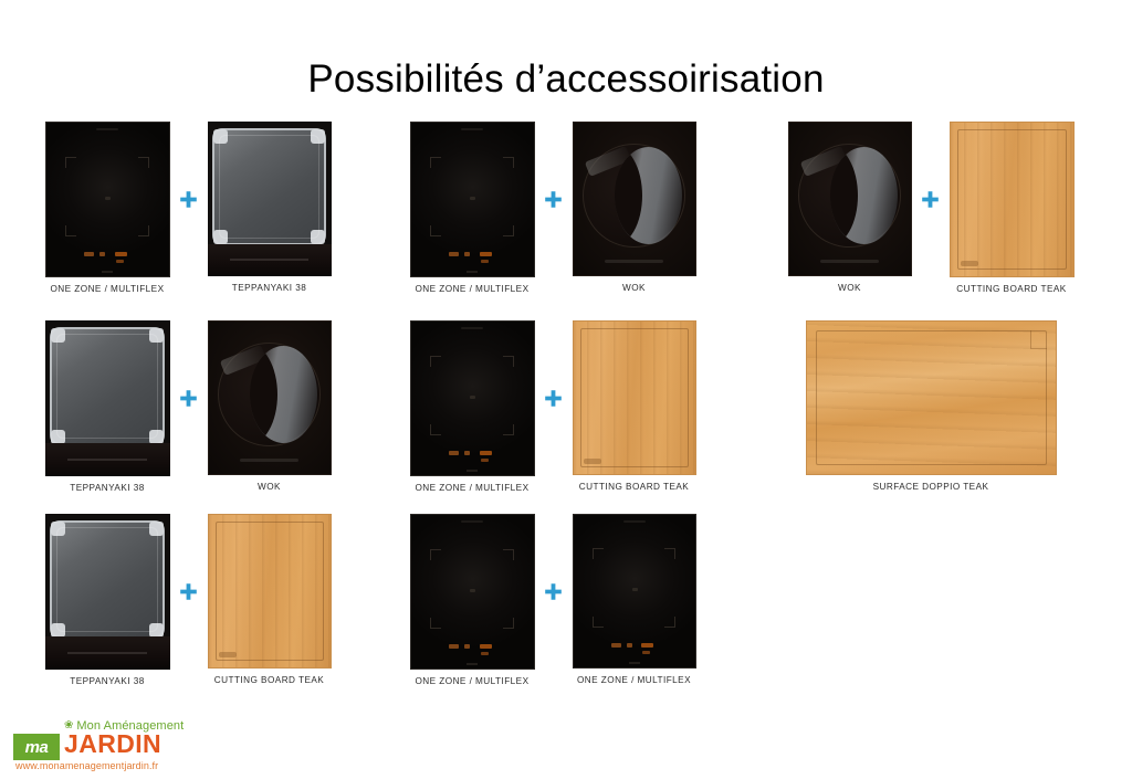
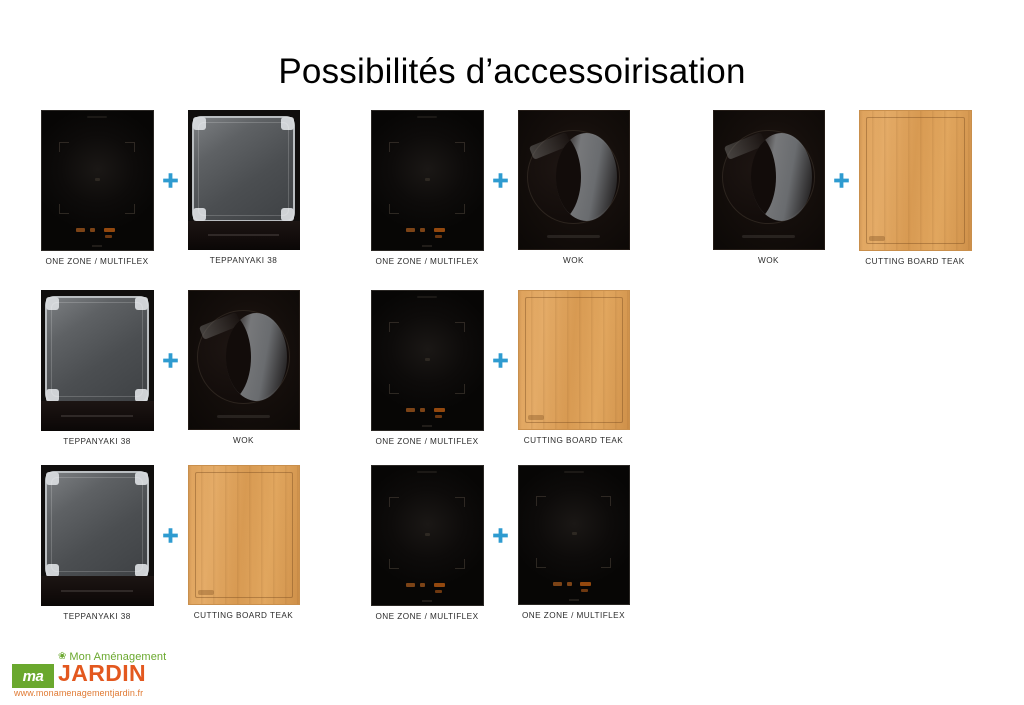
  Possibilités d’accessoirisation
  ONE ZONE / MULTIFLEX
  TEPPANYAKI 38
  ONE ZONE / MULTIFLEX
  WOK
  WOK
  CUTTING BOARD TEAK
  TEPPANYAKI 38
  WOK
  ONE ZONE / MULTIFLEX
  CUTTING BOARD TEAK
- SURFACE DOPPIO TEAK
  TEPPANYAKI 38
  CUTTING BOARD TEAK
  ONE ZONE / MULTIFLEX
  ONE ZONE / MULTIFLEX
  ma
  ❀
  Mon Aménagement
  JARDIN
  www.monamenagementjardin.fr
